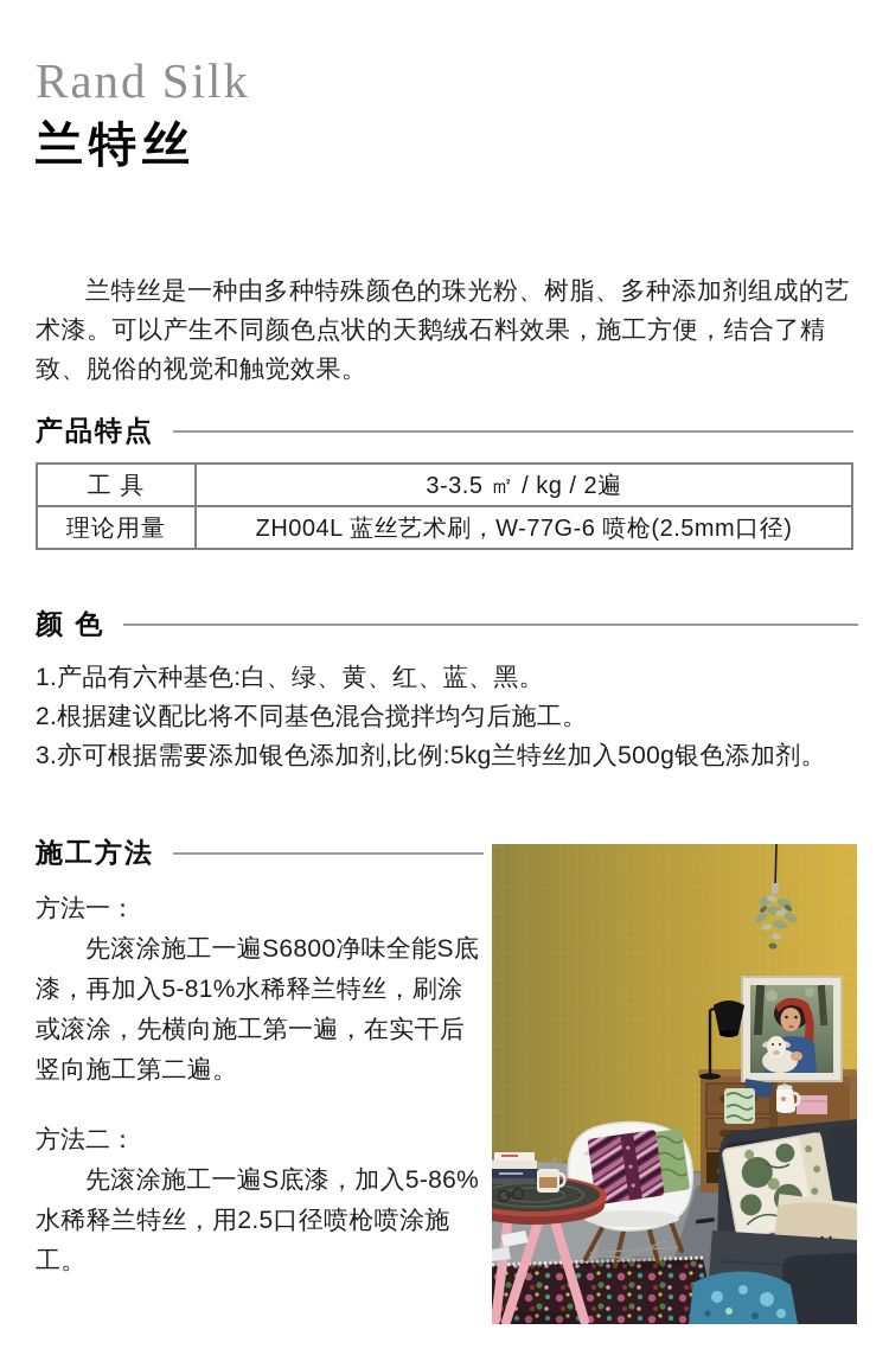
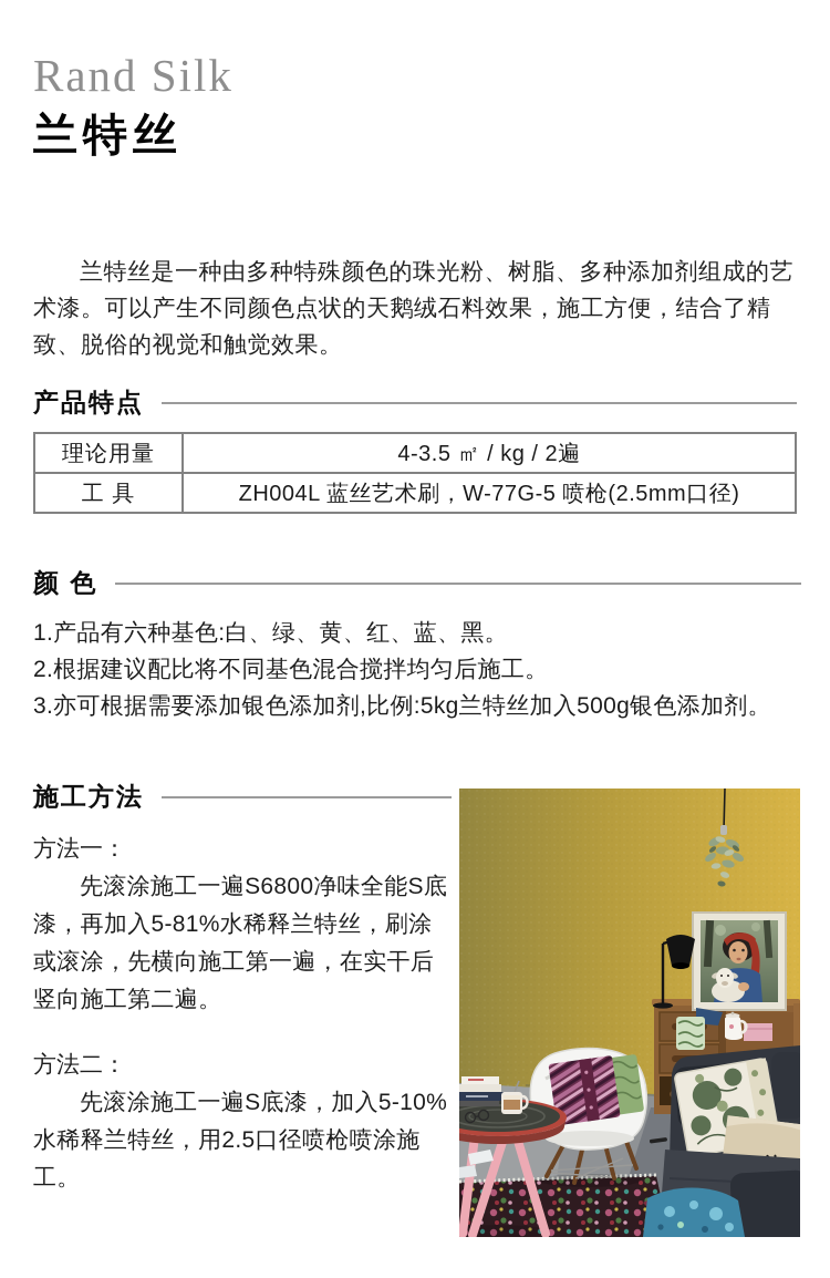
  Rand Silk
  兰特丝
  兰特丝是一种由多种特殊颜色的珠光粉、树脂、多种添加剂组成的艺术漆。可以产生不同颜色点状的天鹅绒石料效果，施工方便，结合了精致、脱俗的视觉和触觉效果。
  产品特点
- 工 具
+ 理论用量
- 3-3.5 ㎡ / kg / 2遍
+ 4-3.5 ㎡ / kg / 2遍
- 理论用量
+ 工 具
- ZH004L 蓝丝艺术刷，W-77G-6 喷枪(2.5mm口径)
+ ZH004L 蓝丝艺术刷，W-77G-5 喷枪(2.5mm口径)
  颜 色
  1.产品有六种基色:白、绿、黄、红、蓝、黑。
  2.根据建议配比将不同基色混合搅拌均匀后施工。
  3.亦可根据需要添加银色添加剂,比例:5kg兰特丝加入500g银色添加剂。
  施工方法
  方法一：
  先滚涂施工一遍S6800净味全能S底漆，再加入5-81%水稀释兰特丝，刷涂或滚涂，先横向施工第一遍，在实干后竖向施工第二遍。
  方法二：
- 先滚涂施工一遍S底漆，加入5-86%水稀释兰特丝，用2.5口径喷枪喷涂施工。
+ 先滚涂施工一遍S底漆，加入5-10%水稀释兰特丝，用2.5口径喷枪喷涂施工。
